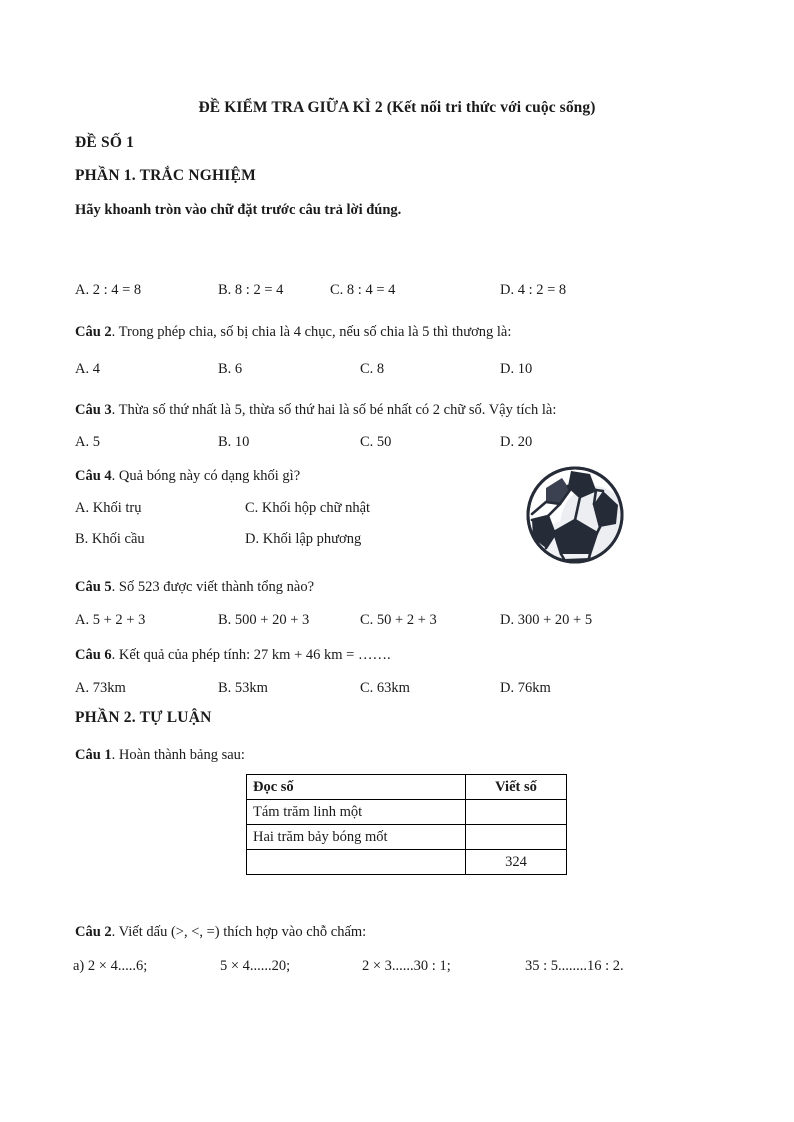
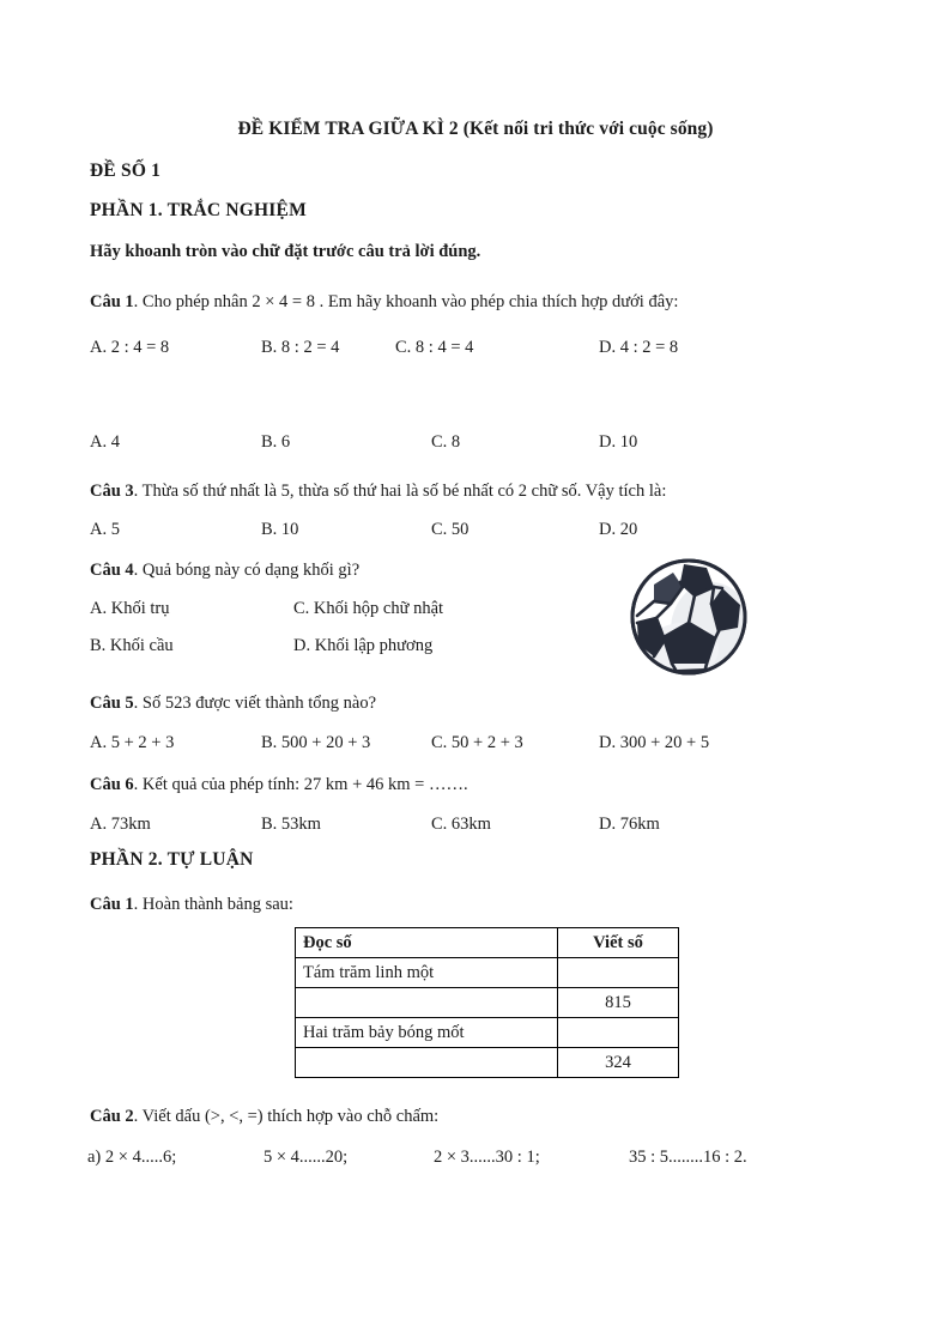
  ĐỀ KIỂM TRA GIỮA KÌ 2 (Kết nối tri thức với cuộc sống)
  ĐỀ SỐ 1
  PHẦN 1. TRẮC NGHIỆM
  Hãy khoanh tròn vào chữ đặt trước câu trả lời đúng.
+ Câu 1. Cho phép nhân 2 × 4 = 8 . Em hãy khoanh vào phép chia thích hợp dưới đây:
  A. 2 : 4 = 8
  B. 8 : 2 = 4
  C. 8 : 4 = 4
  D. 4 : 2 = 8
- Câu 2. Trong phép chia, số bị chia là 4 chục, nếu số chia là 5 thì thương là:
  A. 4
  B. 6
  C. 8
  D. 10
  Câu 3. Thừa số thứ nhất là 5, thừa số thứ hai là số bé nhất có 2 chữ số. Vậy tích là:
  A. 5
  B. 10
  C. 50
  D. 20
  Câu 4. Quả bóng này có dạng khối gì?
  A. Khối trụ
  C. Khối hộp chữ nhật
  B. Khối cầu
  D. Khối lập phương
  Câu 5. Số 523 được viết thành tổng nào?
  A. 5 + 2 + 3
  B. 500 + 20 + 3
  C. 50 + 2 + 3
  D. 300 + 20 + 5
  Câu 6. Kết quả của phép tính: 27 km + 46 km = …….
  A. 73km
  B. 53km
  C. 63km
  D. 76km
  PHẦN 2. TỰ LUẬN
  Câu 1. Hoàn thành bảng sau:
  Đọc số	Viết số
  Tám trăm linh một
+ 	815
  Hai trăm bảy bóng mốt
  	324
  Câu 2. Viết dấu (>, <, =) thích hợp vào chỗ chấm:
  a) 2 × 4.....6;
  5 × 4......20;
  2 × 3......30 : 1;
  35 : 5........16 : 2.
